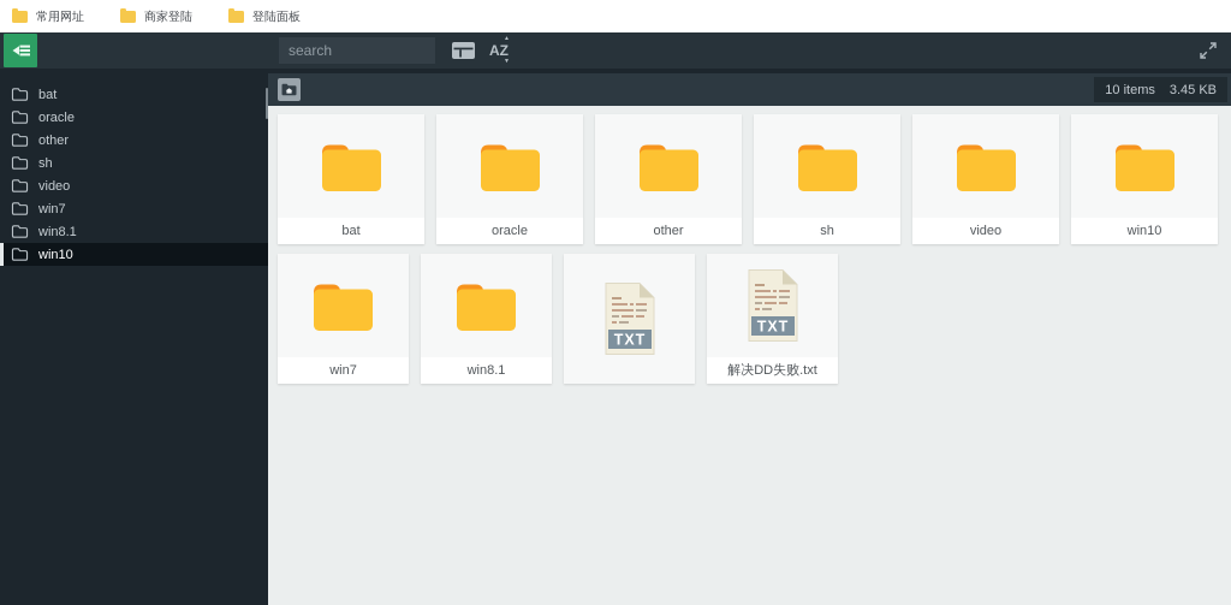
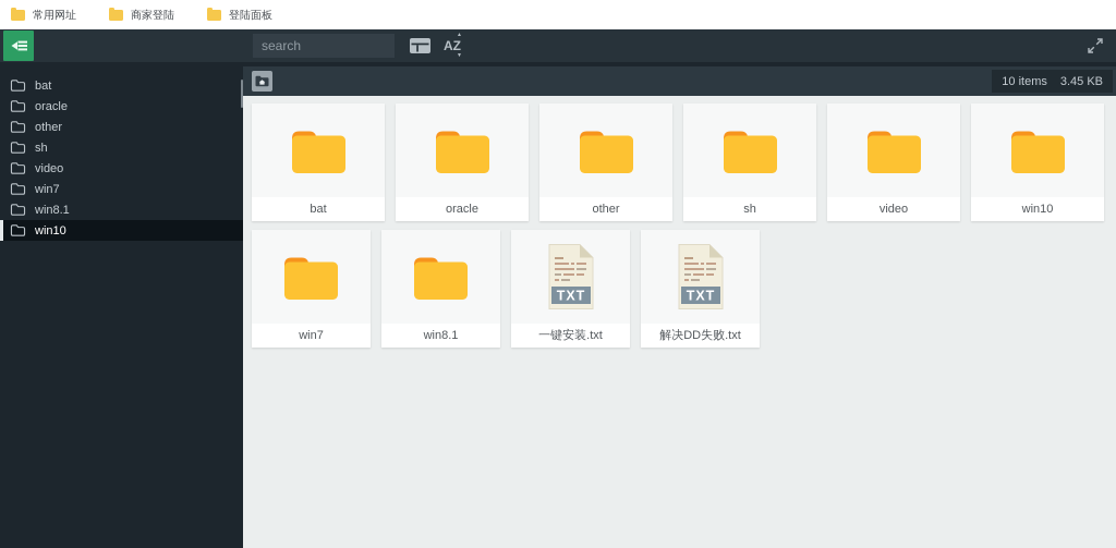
  常用网址
  商家登陆
  登陆面板
  search
  AZ
  bat
  oracle
  other
  sh
  video
  win7
  win8.1
  win10
  10 items
  3.45 KB
  bat
  oracle
  other
  sh
  video
  win10
  win7
  win8.1
  TXT
+ 一键安装.txt
  TXT
  解决DD失败.txt
